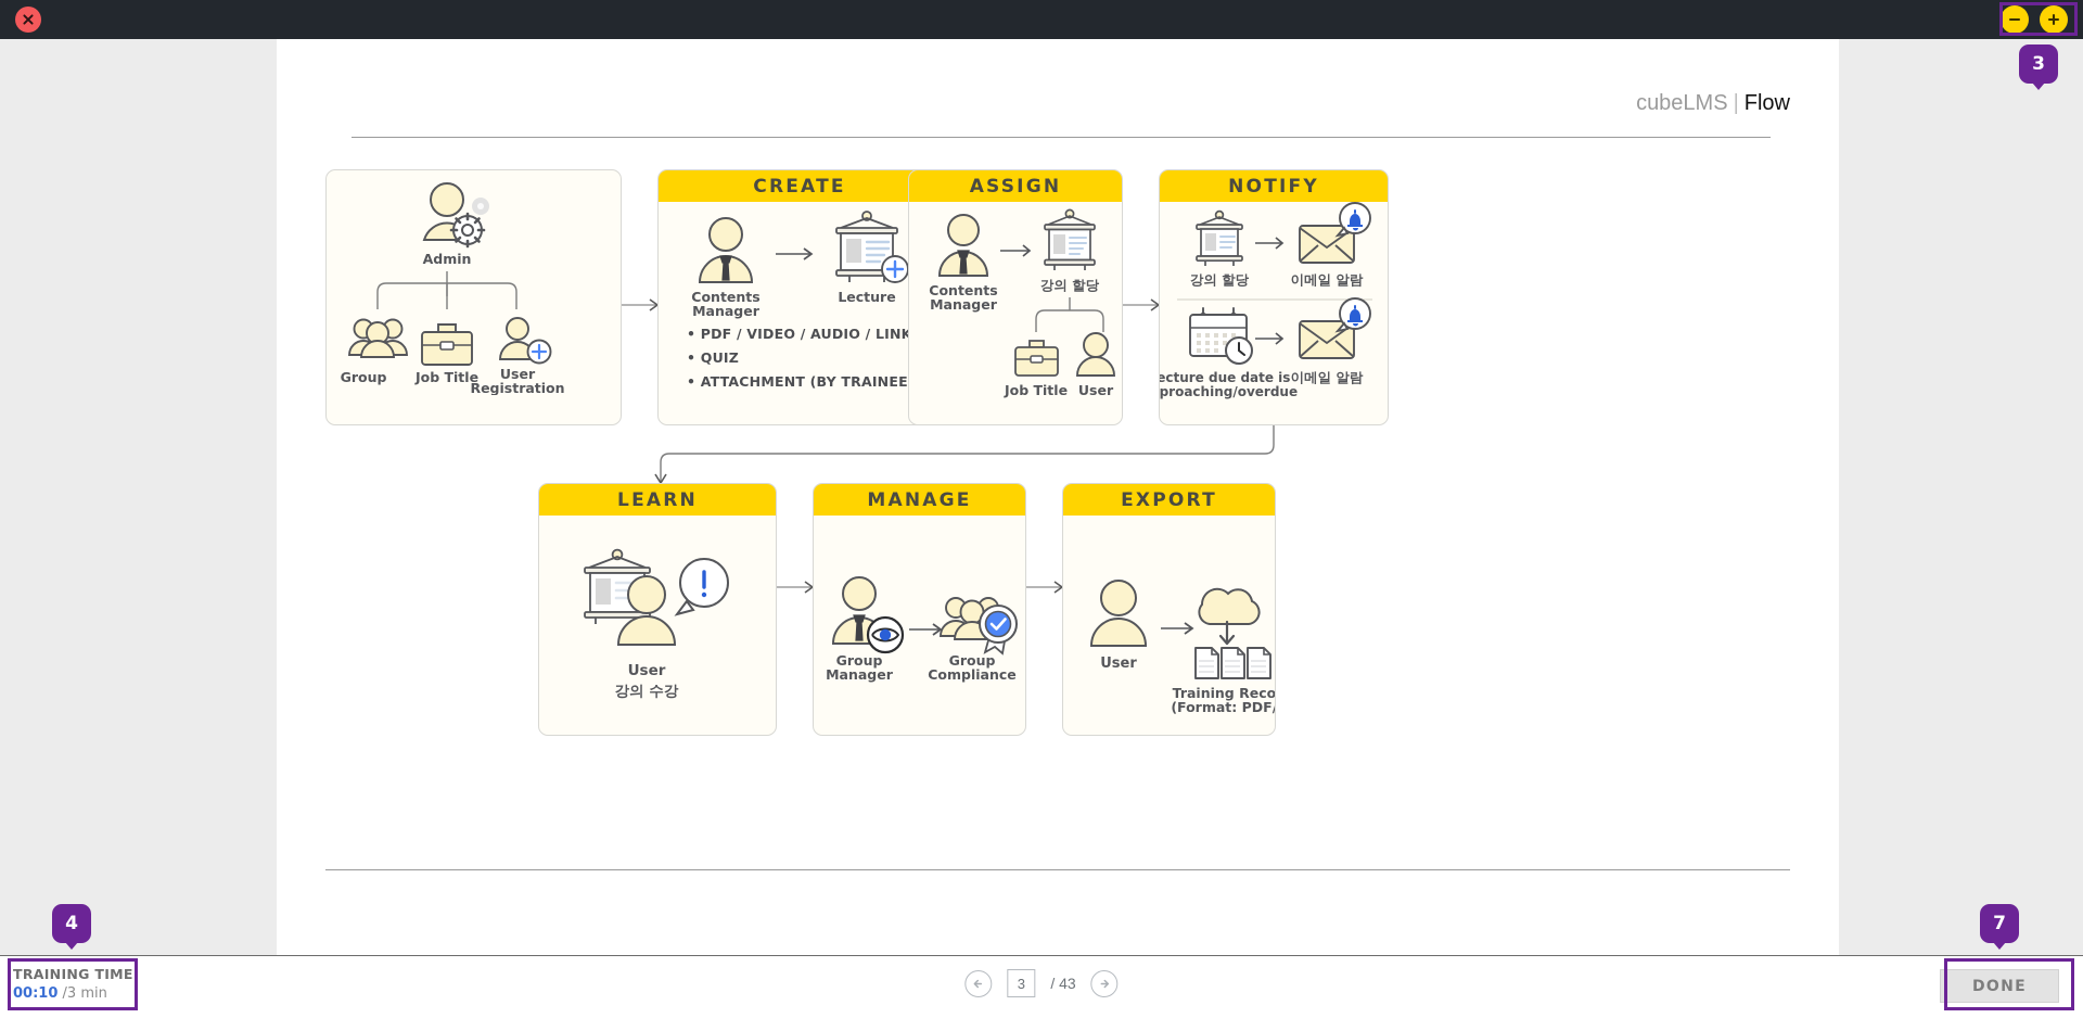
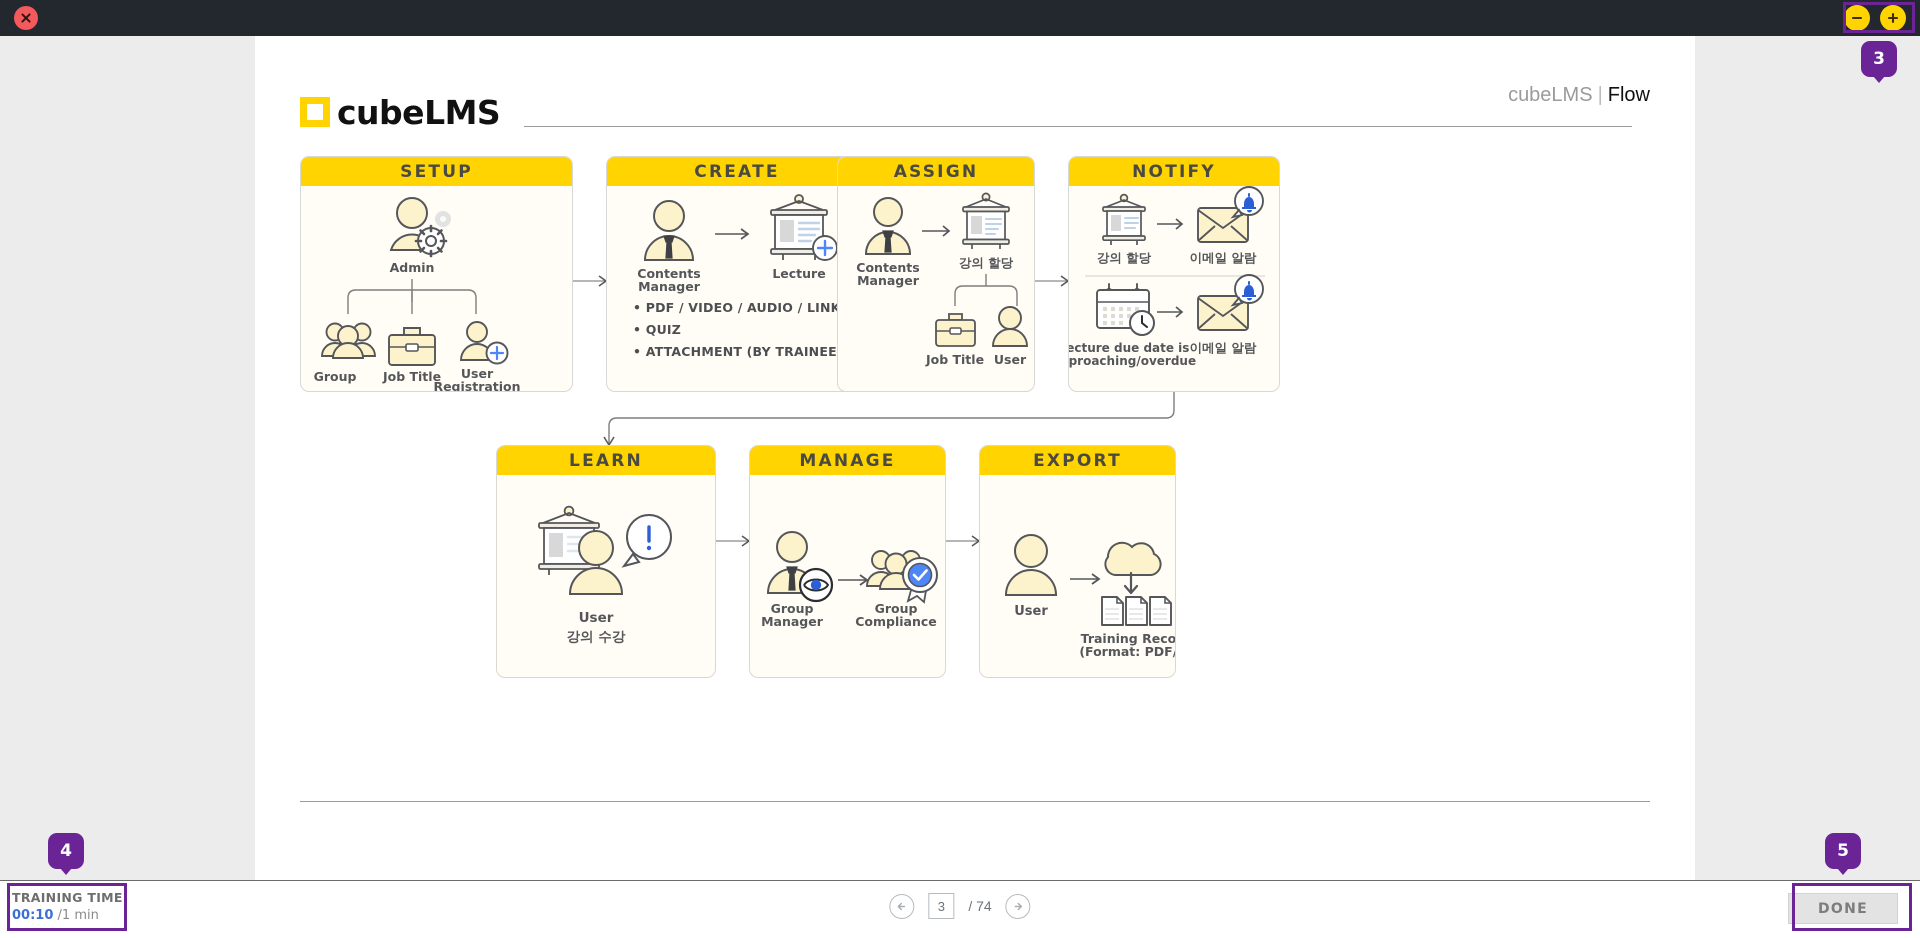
+ cubeLMS
  cubeLMS | Flow
+ SETUP
  Admin
  Group
  Job Title
  User
  Registration
  CREATE
  Contents
  Manager
  Lecture
  • PDF / VIDEO / AUDIO / LINK
  • QUIZ
  • ATTACHMENT (BY TRAINEE
  ASSIGN
  Contents
  Manager
  강의 할당
  Job Title
  User
  NOTIFY
  강의 할당
  이메일 알람
  ecture due date is
  proaching/overdue
  이메일 알람
  LEARN
  User
  강의 수강
  MANAGE
  Group
  Manager
  Group
  Compliance
  EXPORT
  User
  Training Reco
  (Format: PDF/
  TRAINING TIME
- 00:10 /3 min
+ 00:10 /1 min
  3
- / 43
+ / 74
  DONE
  3
  4
- 7
+ 5
